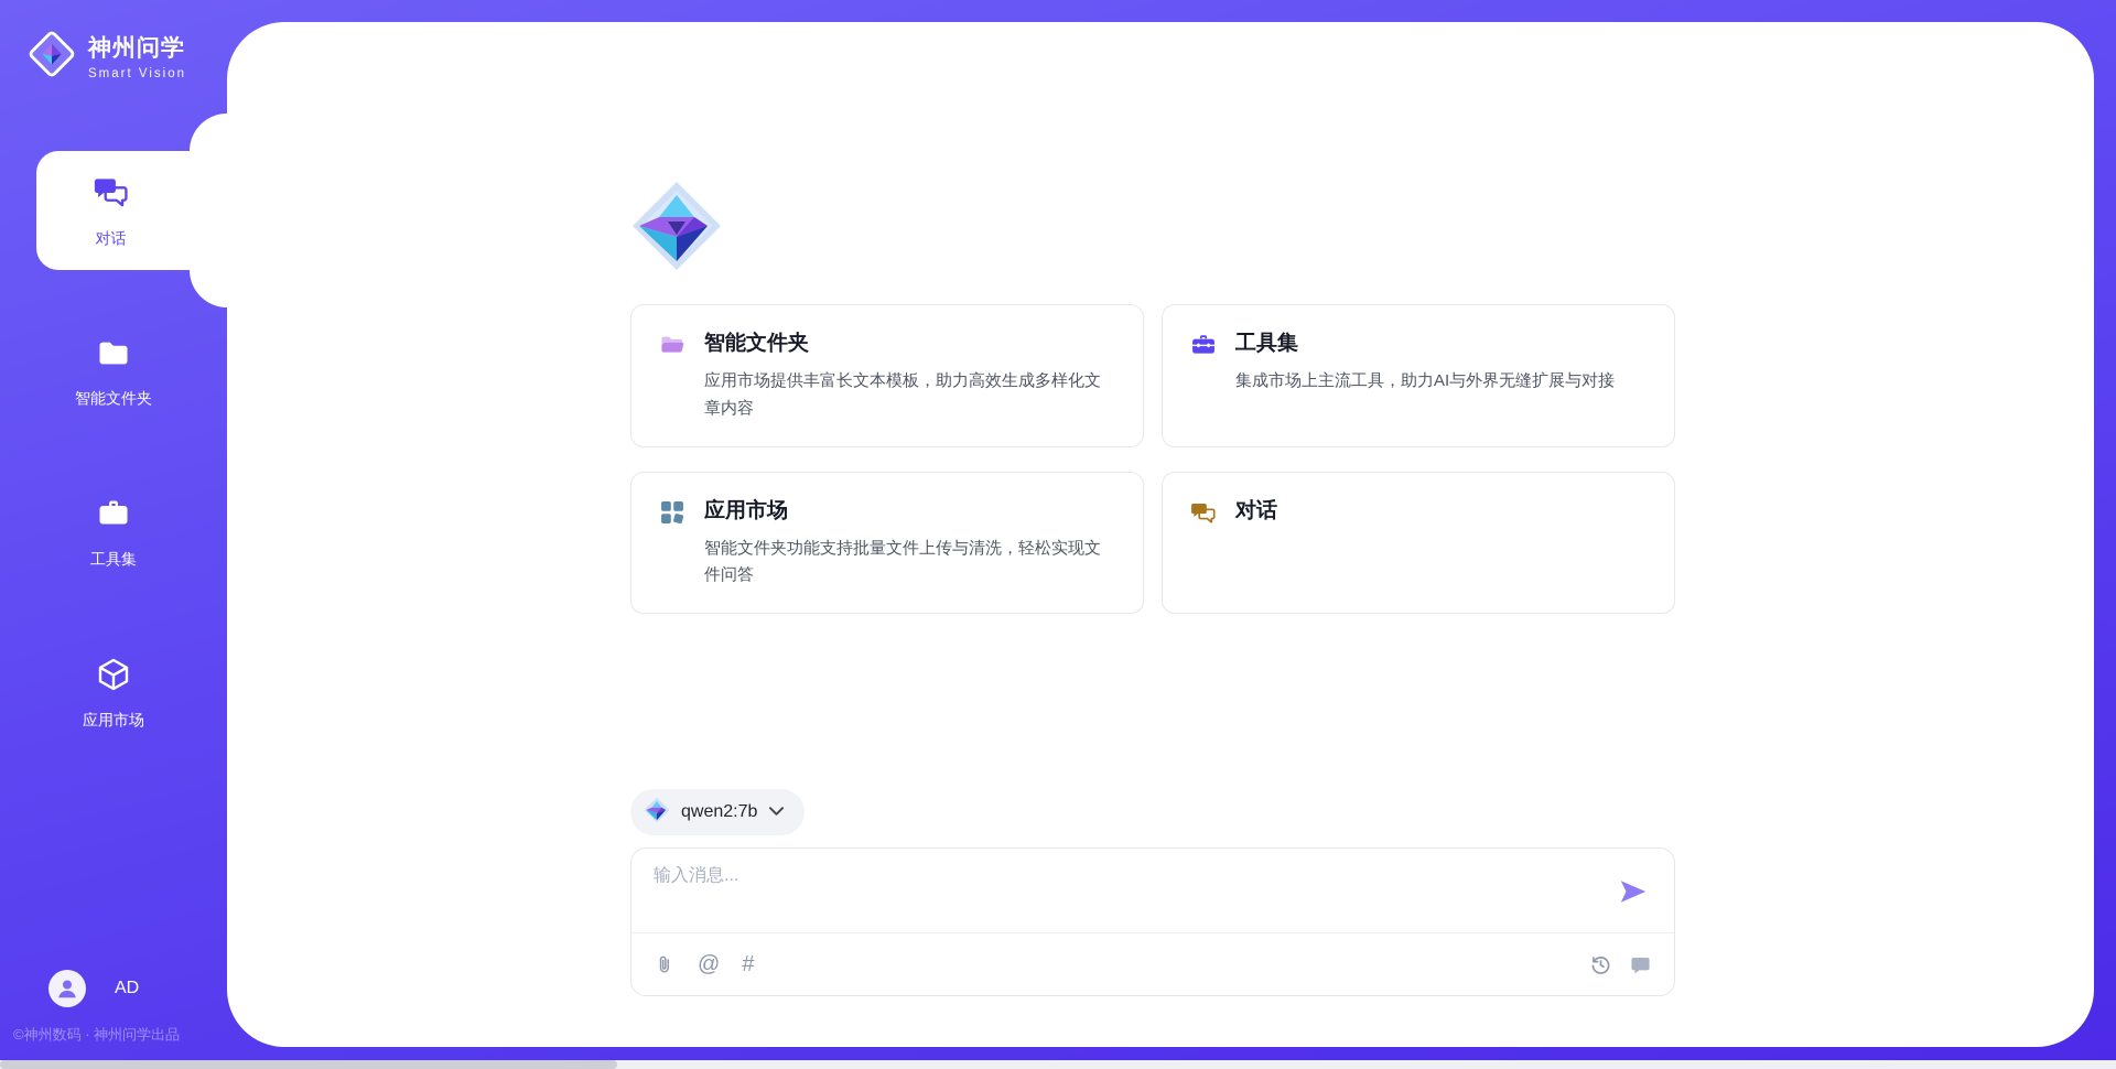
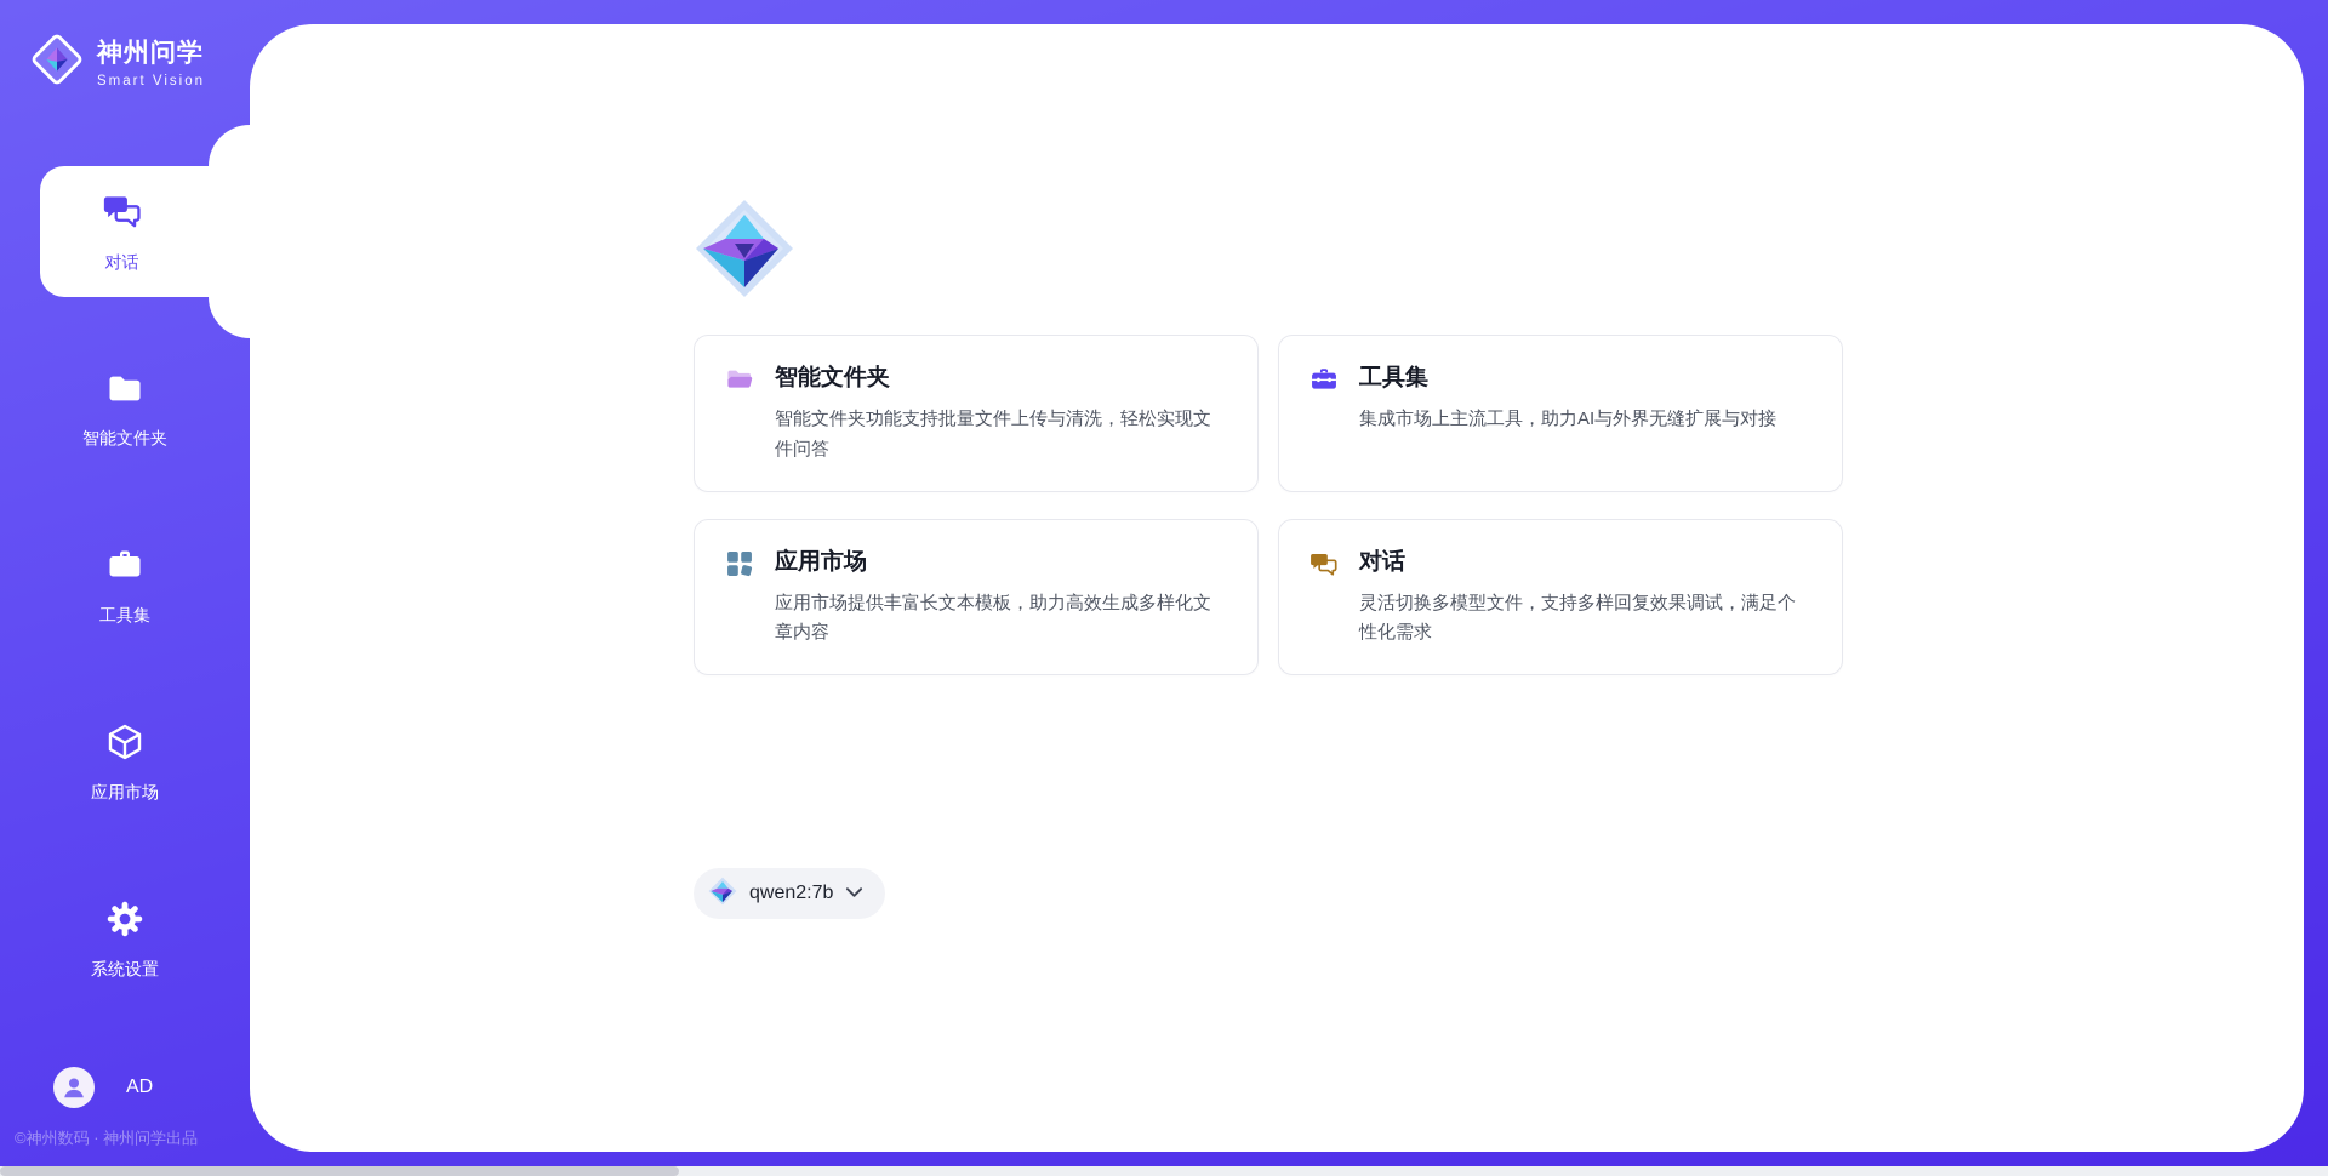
  智能文件夹
- 应用市场提供丰富长文本模板，助力高效生成多样化文章内容
+ 智能文件夹功能支持批量文件上传与清洗，轻松实现文件问答
  工具集
  集成市场上主流工具，助力AI与外界无缝扩展与对接
  应用市场
- 智能文件夹功能支持批量文件上传与清洗，轻松实现文件问答
+ 应用市场提供丰富长文本模板，助力高效生成多样化文章内容
  对话
+ 灵活切换多模型文件，支持多样回复效果调试，满足个性化需求
  qwen2:7b
- 输入消息...
- @
- #
  神州问学
  Smart Vision
  对话
  智能文件夹
  工具集
  应用市场
+ 系统设置
  AD
  ©神州数码 · 神州问学出品
